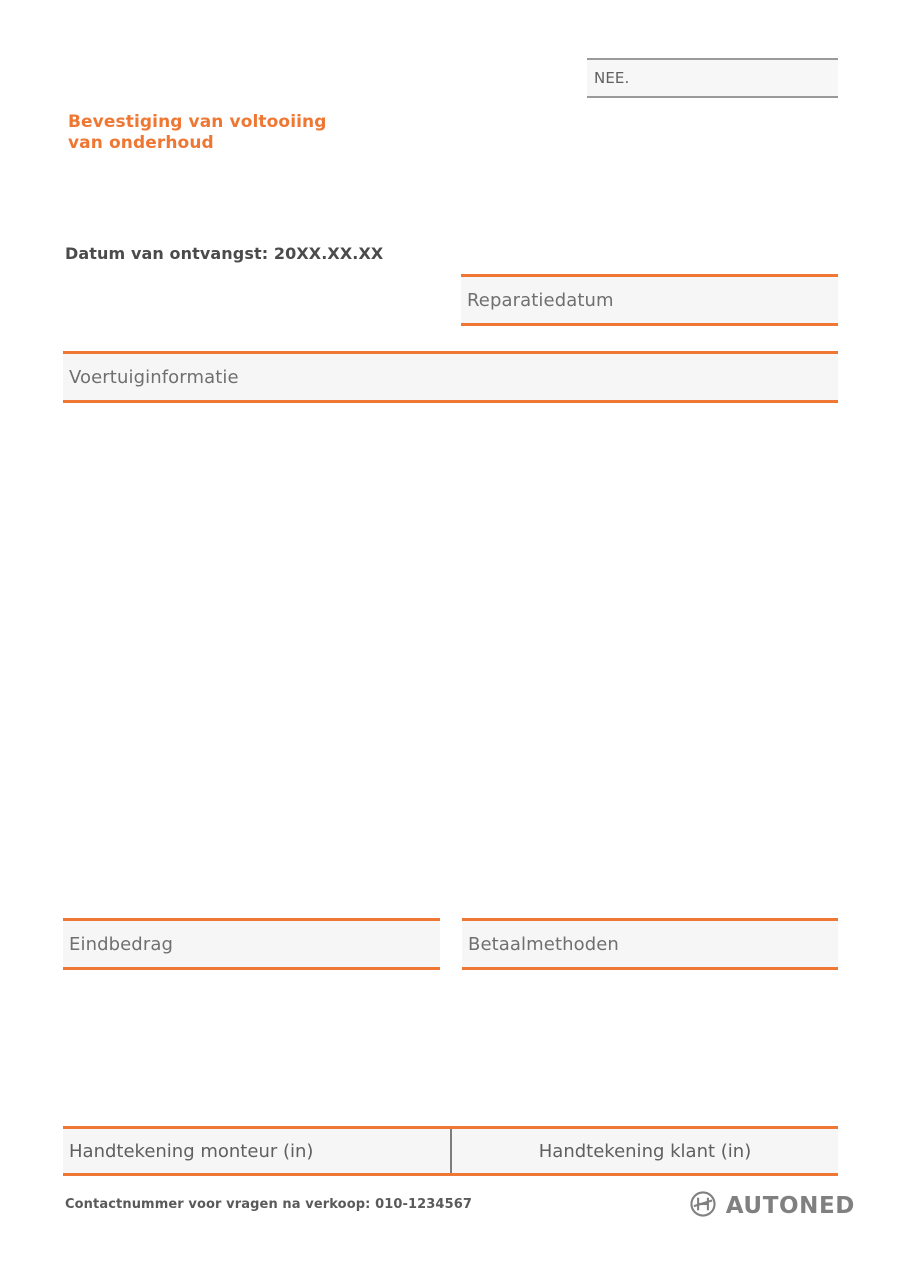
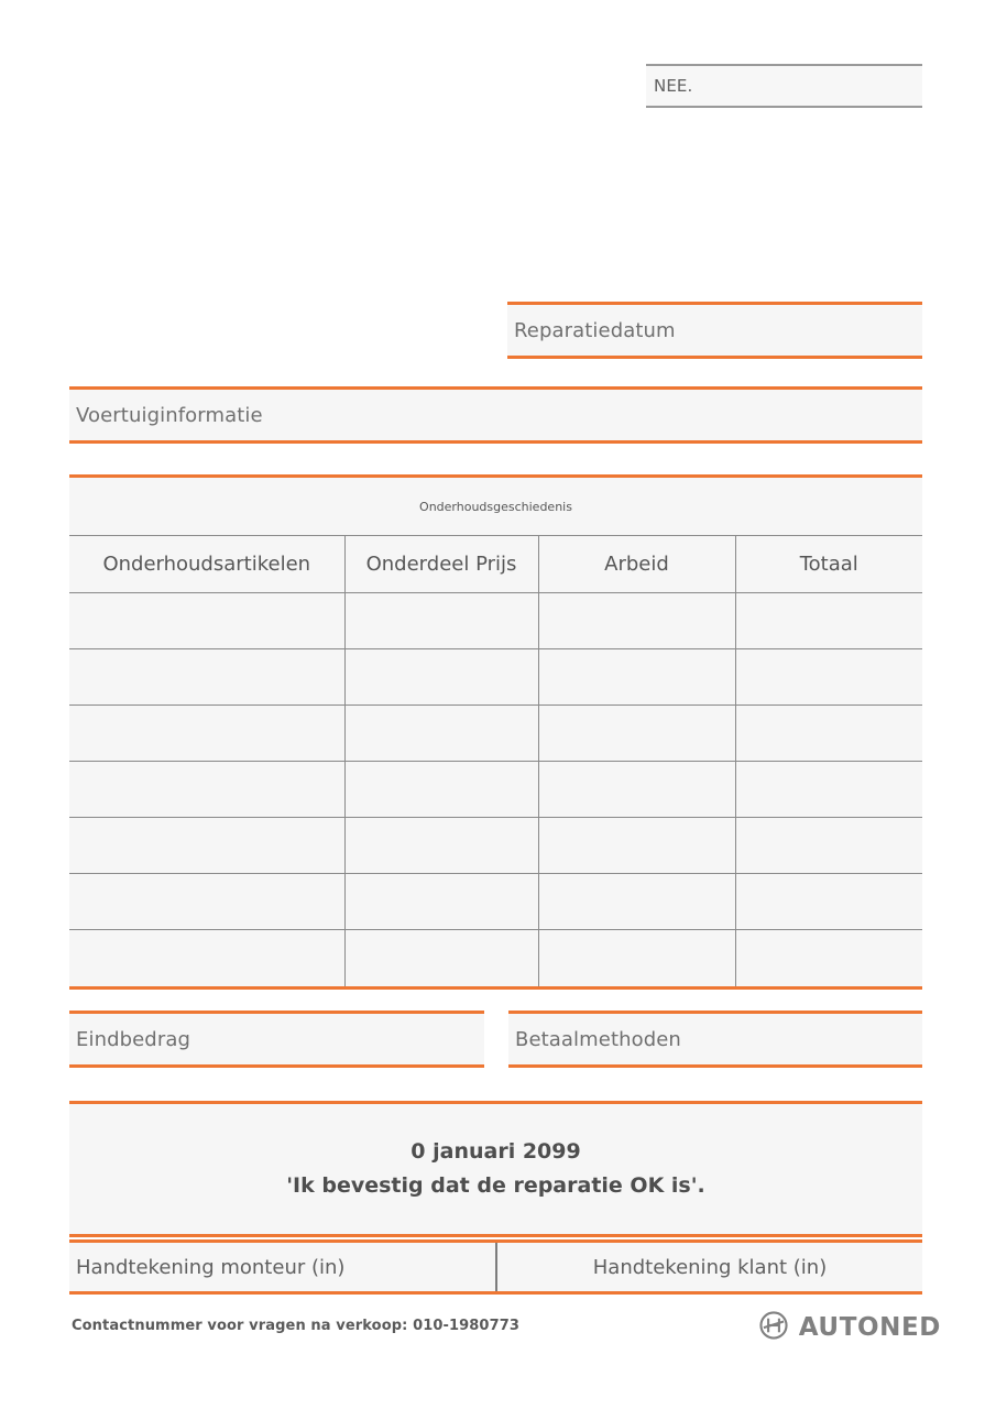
  NEE.
- Bevestiging van voltooiing
- van onderhoud
- Datum van ontvangst: 20XX.XX.XX
  Reparatiedatum
  Voertuiginformatie
+ Onderhoudsgeschiedenis
+ Onderhoudsartikelen	Onderdeel Prijs	Arbeid	Totaal
  Eindbedrag
  Betaalmethoden
+ 0 januari 2099
+ 'Ik bevestig dat de reparatie OK is'.
  Handtekening monteur (in)
  Handtekening klant (in)
- Contactnummer voor vragen na verkoop: 010-1234567
+ Contactnummer voor vragen na verkoop: 010-1980773
  AUTONED
